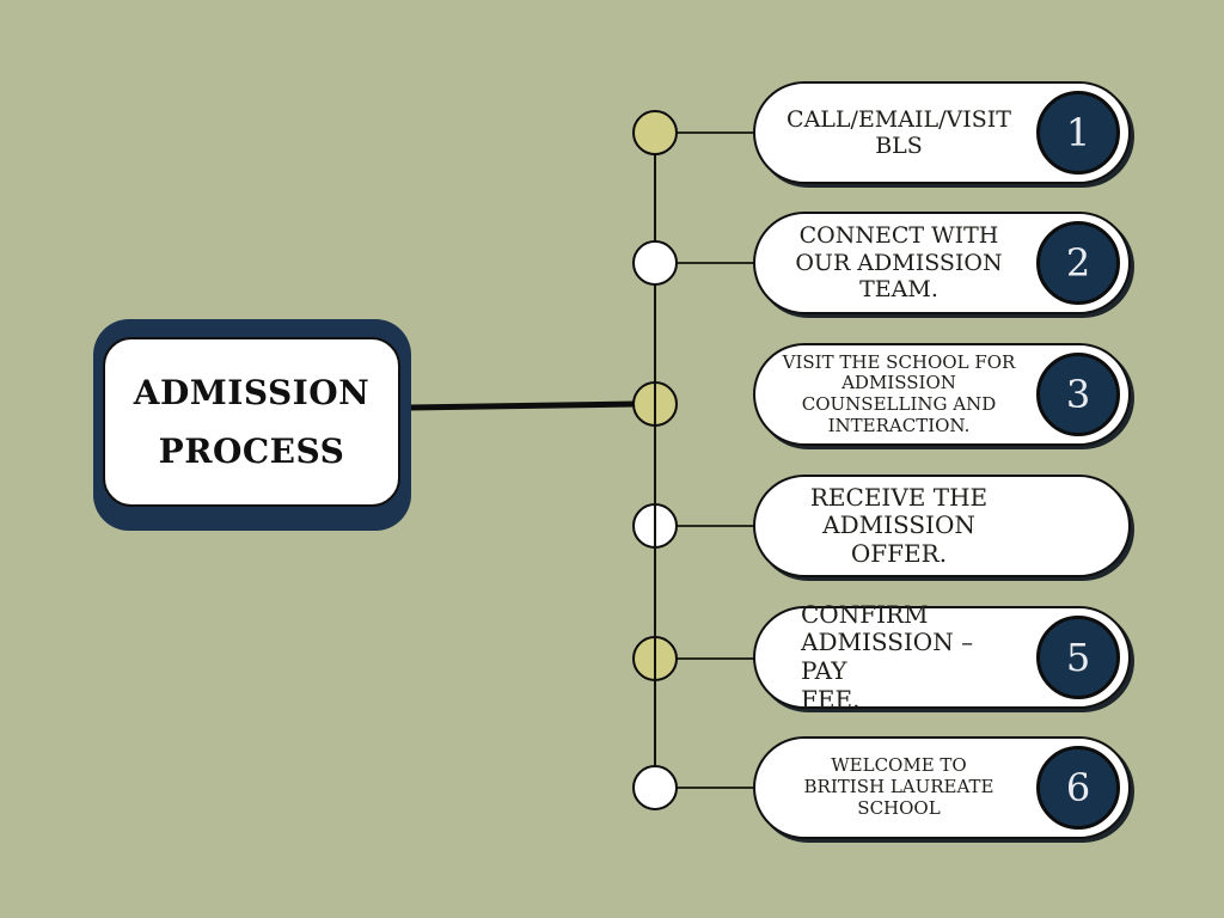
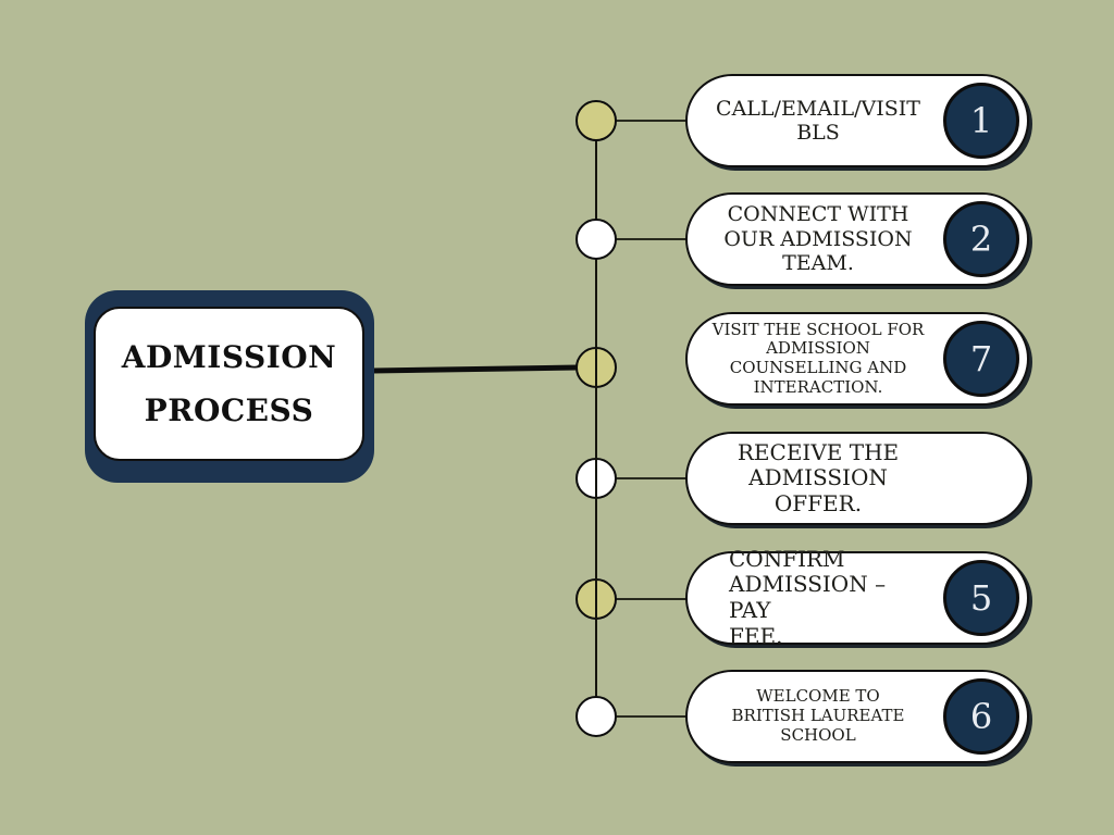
  ADMISSION
  PROCESS
  CALL/EMAIL/VISIT
  BLS
  1
  CONNECT WITH
  OUR ADMISSION
  TEAM.
  2
  VISIT THE SCHOOL FOR
  ADMISSION
  COUNSELLING AND
  INTERACTION.
- 3
+ 7
  RECEIVE THE
  ADMISSION OFFER.
  CONFIRM
  ADMISSION – PAY
  FEE.
  5
  WELCOME TO
  BRITISH LAUREATE SCHOOL
  6
